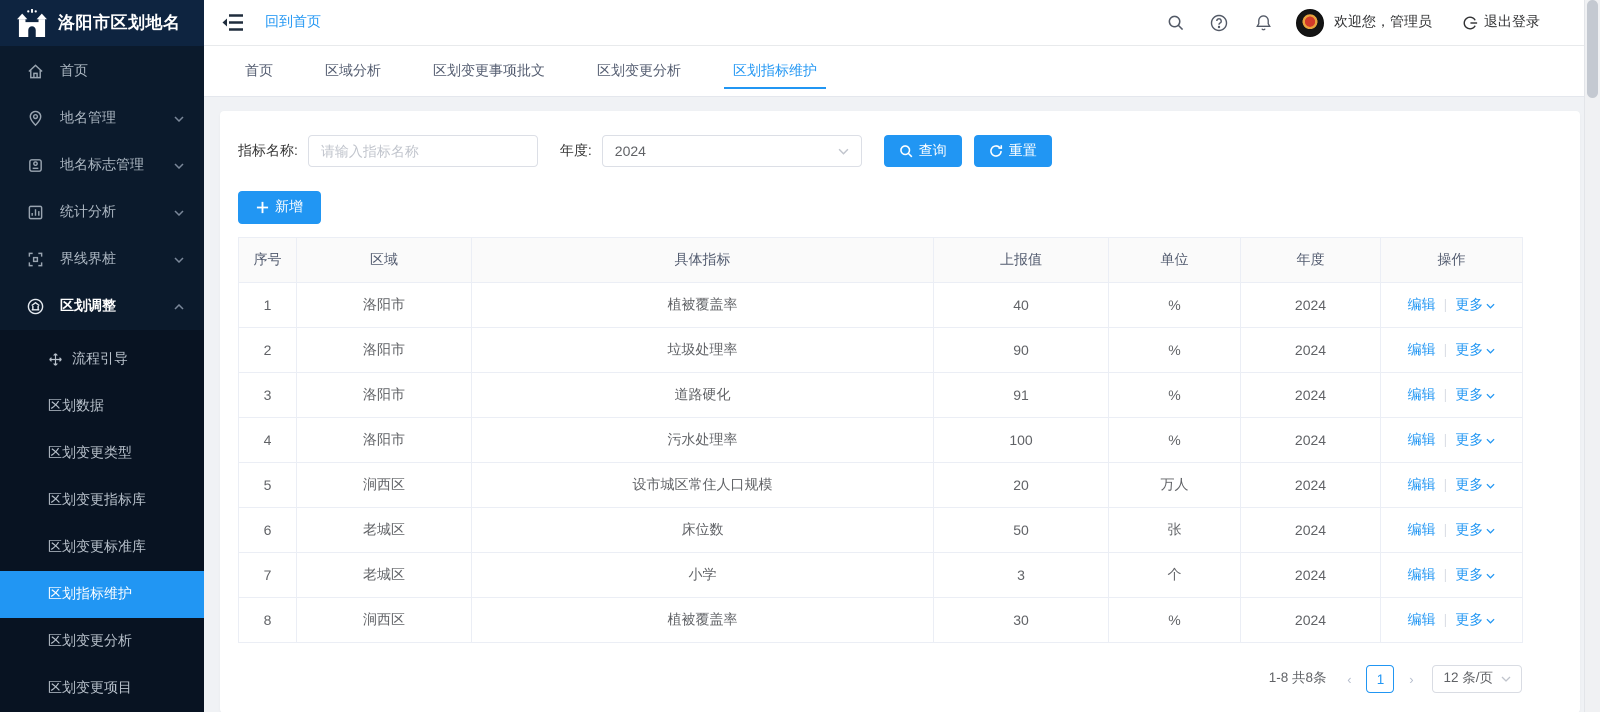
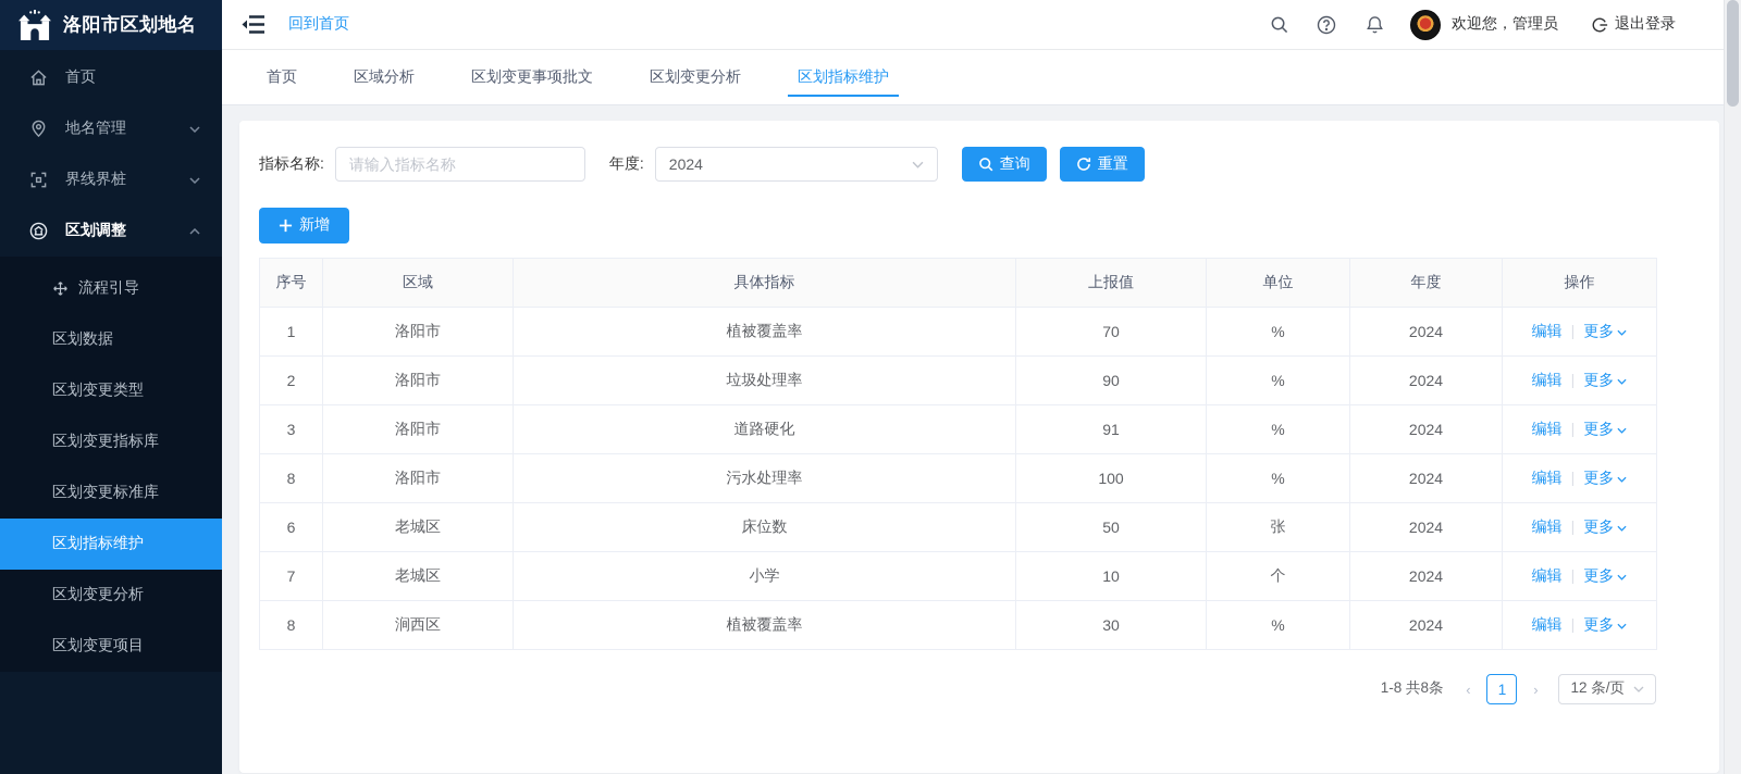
  洛阳市区划地名
  首页
  地名管理
- 地名标志管理
- 统计分析
  界线界桩
  区划调整
  流程引导
  区划数据
  区划变更类型
  区划变更指标库
  区划变更标准库
  区划指标维护
  区划变更分析
  区划变更项目
  回到首页
  欢迎您，管理员
  退出登录
  首页
  区域分析
  区划变更事项批文
  区划变更分析
  区划指标维护
  指标名称:
  请输入指标名称
  年度:
  2024
  查询
  重置
  新增
  序号	区域	具体指标	上报值	单位	年度	操作
- 1	洛阳市	植被覆盖率	40	%	2024	编辑 | 更多
+ 1	洛阳市	植被覆盖率	70	%	2024	编辑 | 更多
  2	洛阳市	垃圾处理率	90	%	2024	编辑 | 更多
  3	洛阳市	道路硬化	91	%	2024	编辑 | 更多
- 4	洛阳市	污水处理率	100	%	2024	编辑 | 更多
+ 8	洛阳市	污水处理率	100	%	2024	编辑 | 更多
- 5	涧西区	设市城区常住人口规模	20	万人	2024	编辑 | 更多
  6	老城区	床位数	50	张	2024	编辑 | 更多
- 7	老城区	小学	3	个	2024	编辑 | 更多
+ 7	老城区	小学	10	个	2024	编辑 | 更多
  8	涧西区	植被覆盖率	30	%	2024	编辑 | 更多
  1-8 共8条
  ‹
  1
  ›
  12 条/页
